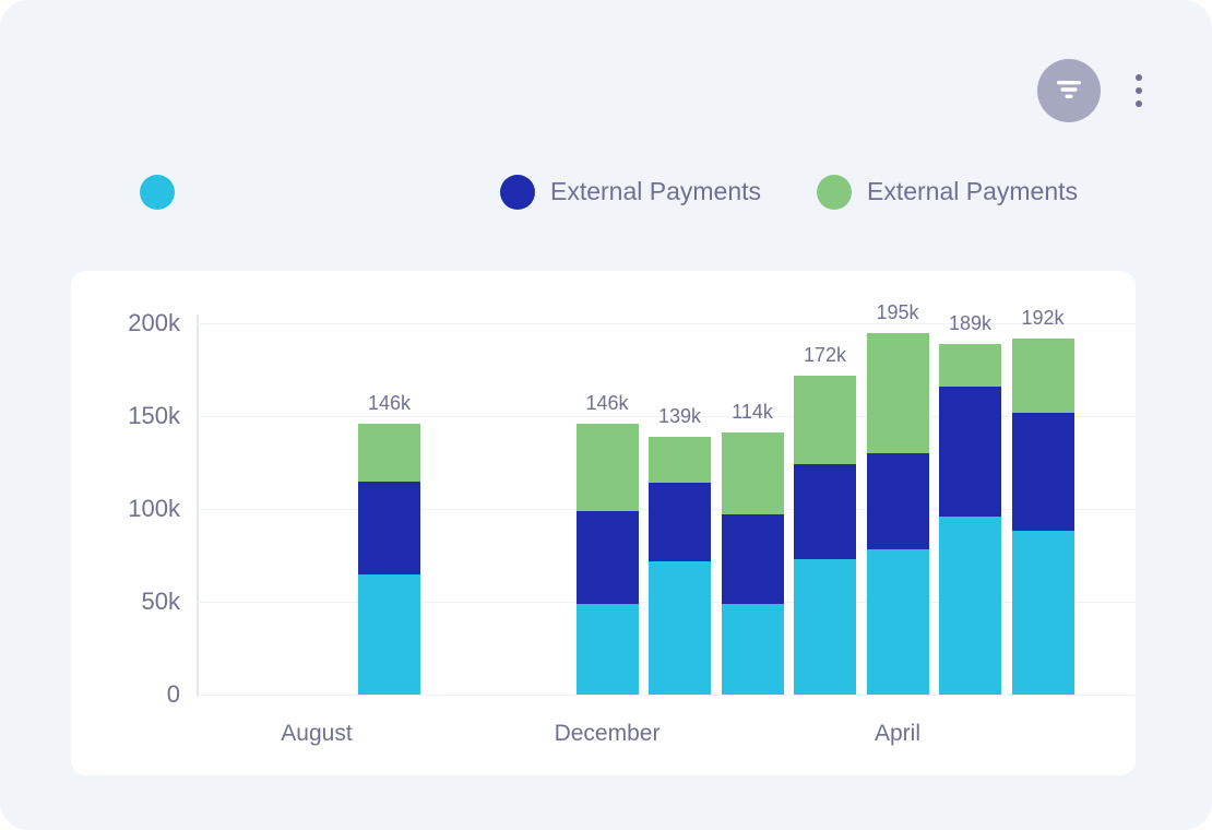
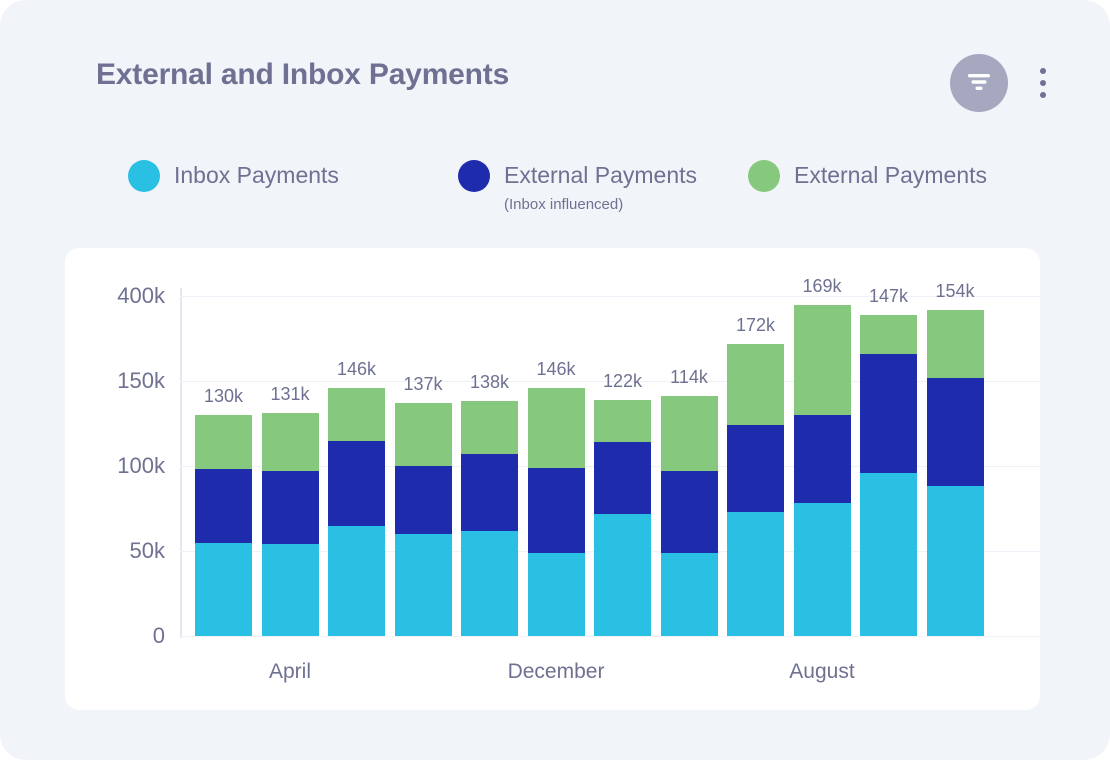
+ External and Inbox Payments
+ Inbox Payments
  External Payments
+ (Inbox influenced)
  External Payments
- 200k
+ 400k
  150k
  100k
  50k
  0
+ 130k
+ 131k
  146k
+ 137k
+ 138k
  146k
- 139k
+ 122k
  114k
  172k
- 195k
+ 169k
- 189k
+ 147k
- 192k
+ 154k
- August
+ April
  December
- April
+ August
